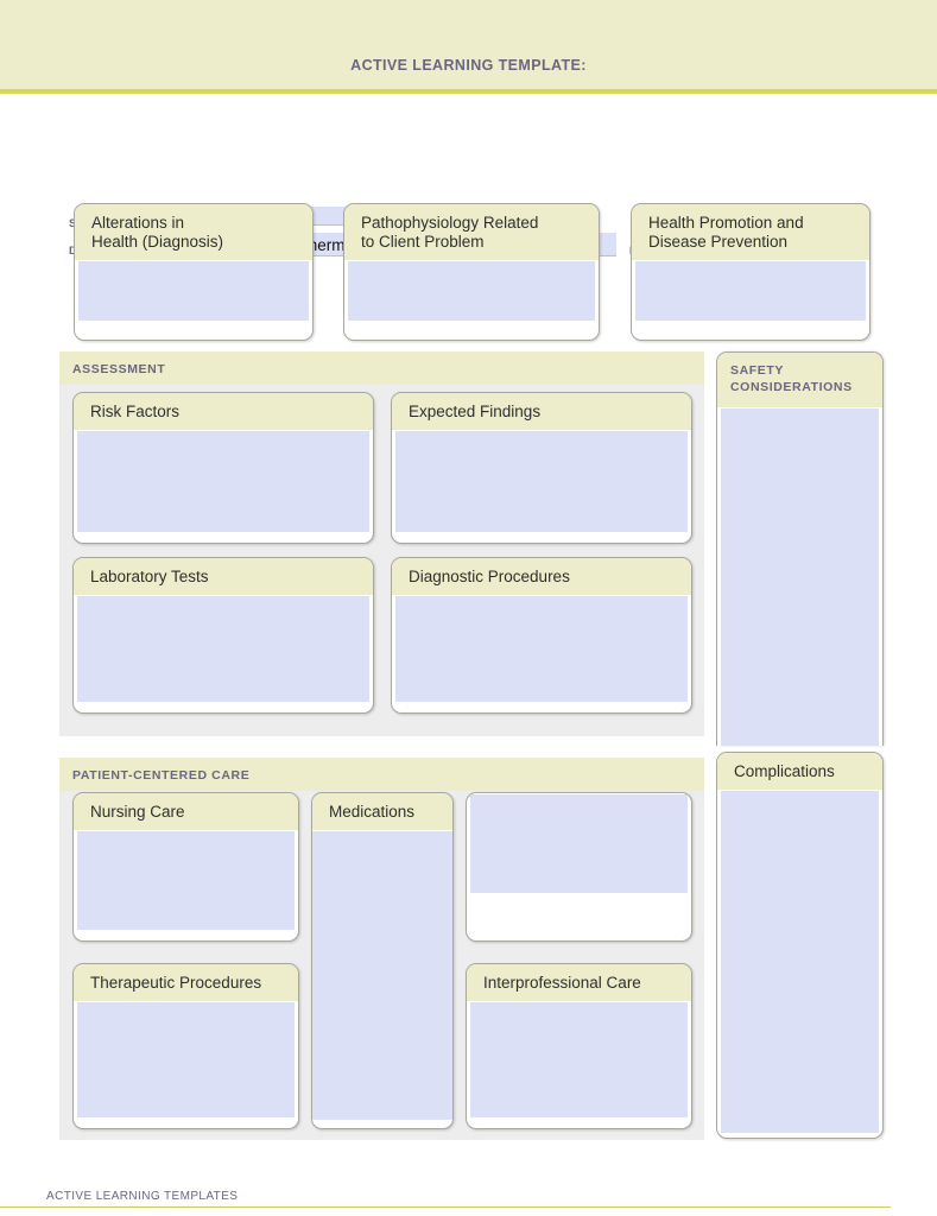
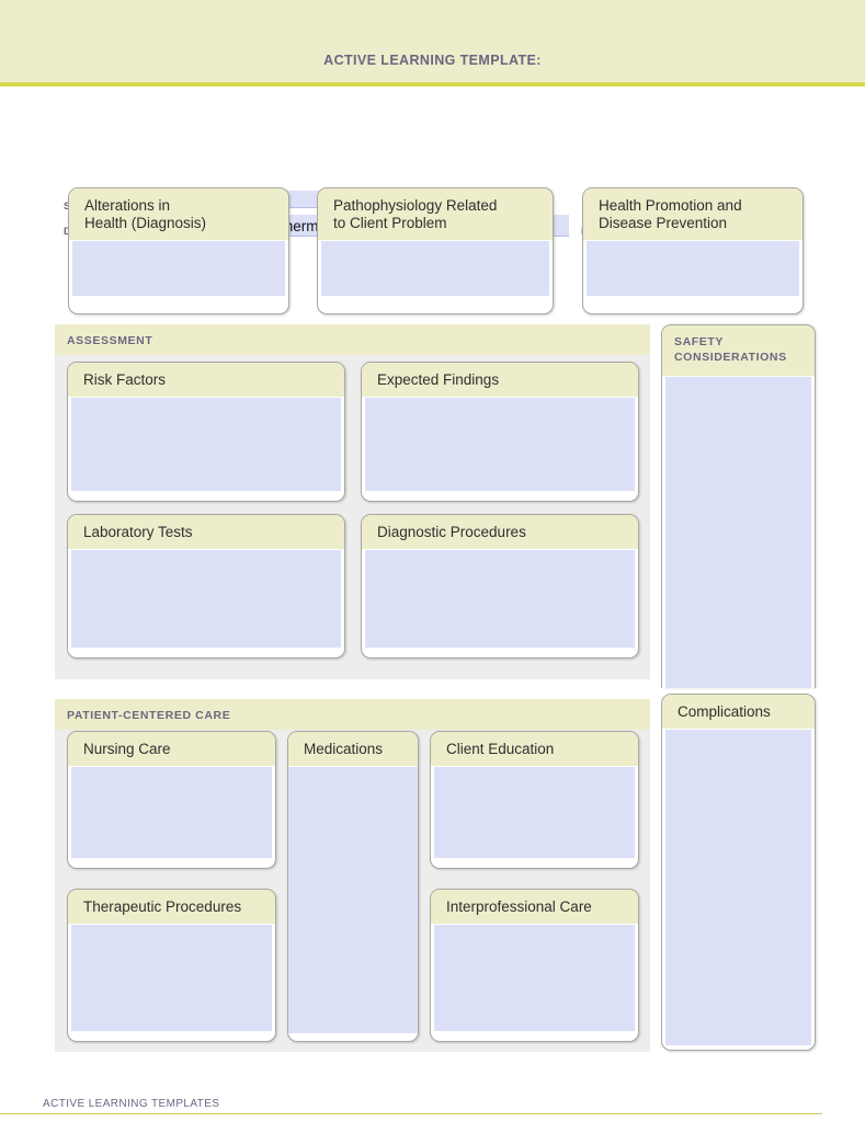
  ACTIVE LEARNING TEMPLATE:
  Alterations in
  Health (Diagnosis)
  Pathophysiology Related
  to Client Problem
  Health Promotion and
  Disease Prevention
  ASSESSMENT
  Risk Factors
  Expected Findings
  Laboratory Tests
  Diagnostic Procedures
  SAFETY
  CONSIDERATIONS
  Complications
  PATIENT-CENTERED CARE
  Nursing Care
  Medications
+ Client Education
  Therapeutic Procedures
  Interprofessional Care
  ACTIVE LEARNING TEMPLATES
